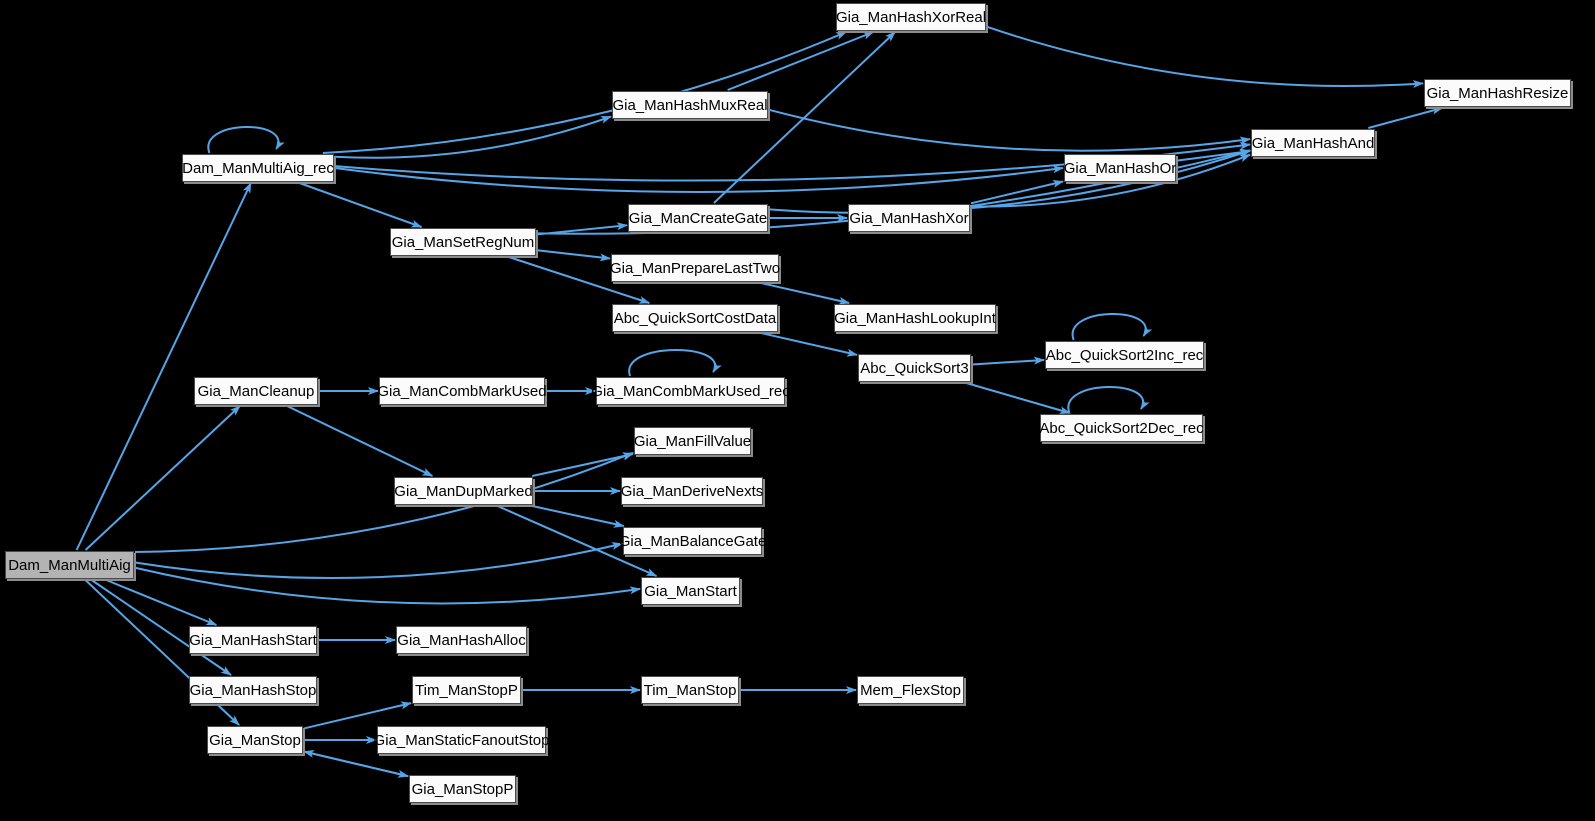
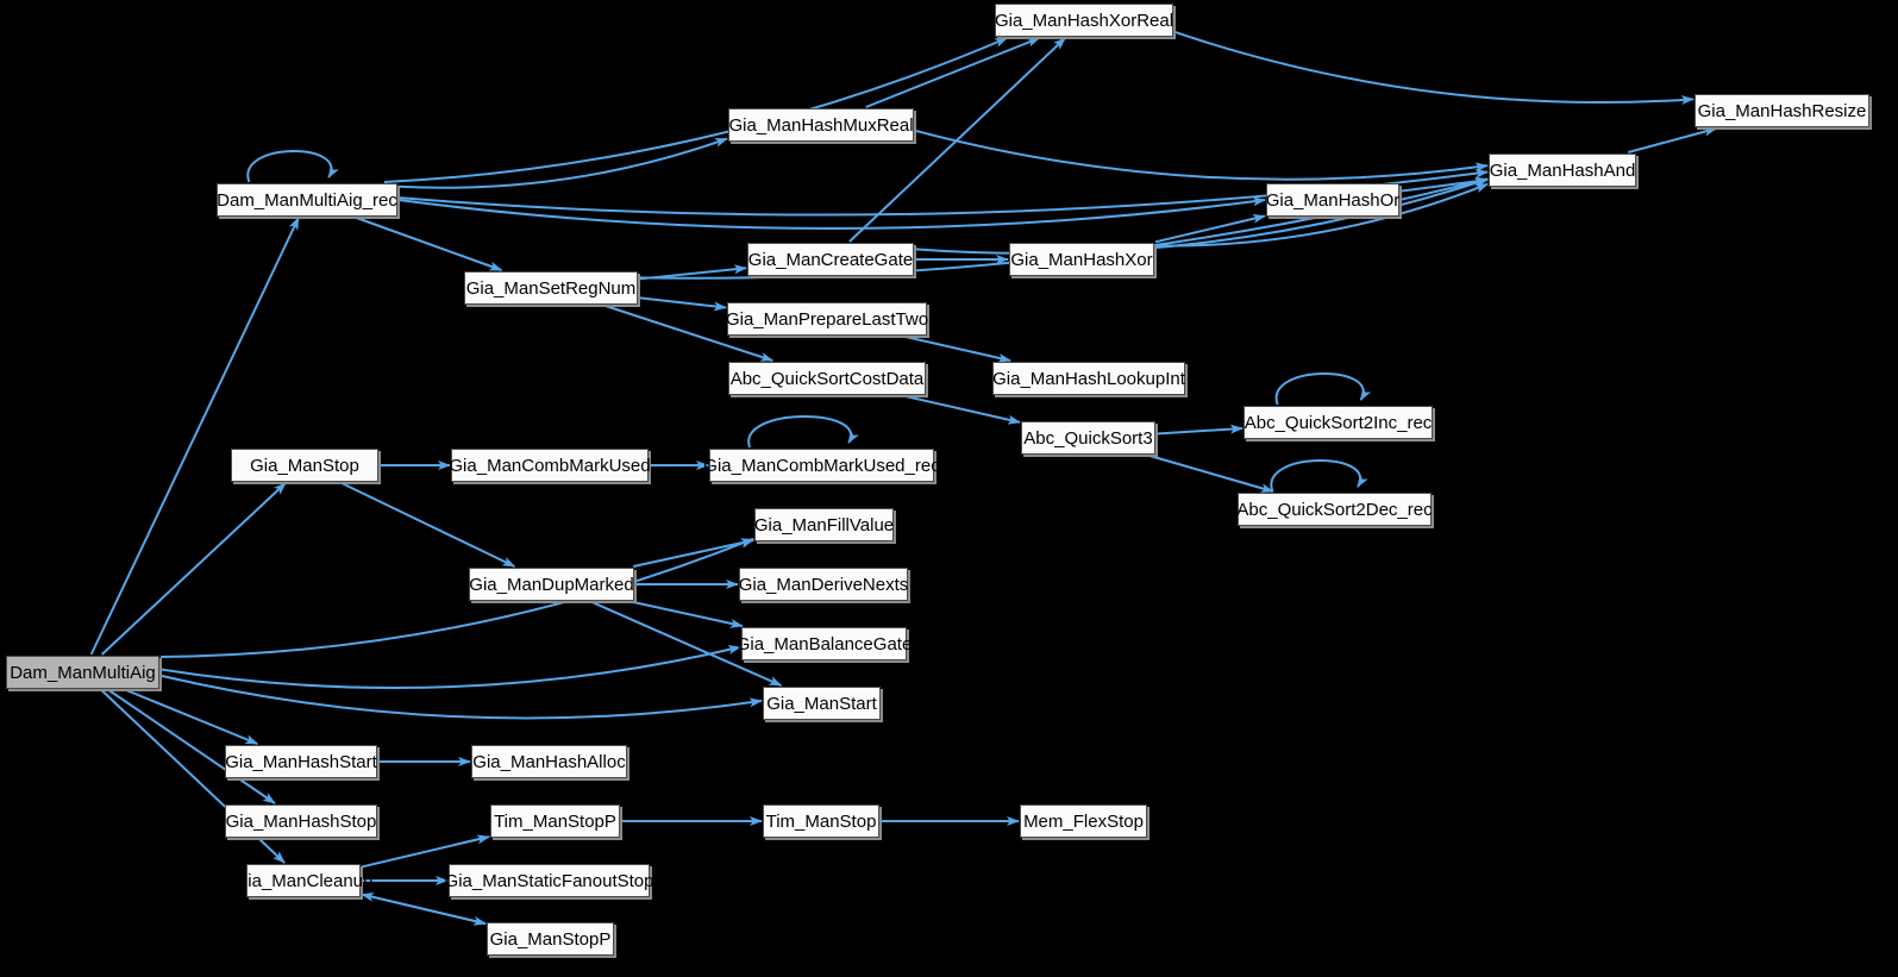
  Dam_ManMultiAig
  Dam_ManMultiAig_rec
  Gia_ManHashXorReal
  Gia_ManHashResize
  Gia_ManHashMuxReal
  Gia_ManHashAnd
  Gia_ManHashOr
  Gia_ManCreateGate
  Gia_ManHashXor
  Gia_ManSetRegNum
  Gia_ManPrepareLastTwo
  Abc_QuickSortCostData
  Gia_ManHashLookupInt
  Abc_QuickSort2Inc_rec
  Abc_QuickSort3
  Abc_QuickSort2Dec_rec
- Gia_ManCleanup
+ Gia_ManStop
  Gia_ManCombMarkUsed
  Gia_ManCombMarkUsed_rec
  Gia_ManFillValue
  Gia_ManDupMarked
  Gia_ManDeriveNexts
  Gia_ManBalanceGate
  Gia_ManStart
  Gia_ManHashStart
  Gia_ManHashAlloc
  Gia_ManHashStop
  Tim_ManStopP
  Tim_ManStop
  Mem_FlexStop
- Gia_ManStop
+ Gia_ManCleanup
  Gia_ManStaticFanoutStop
  Gia_ManStopP
